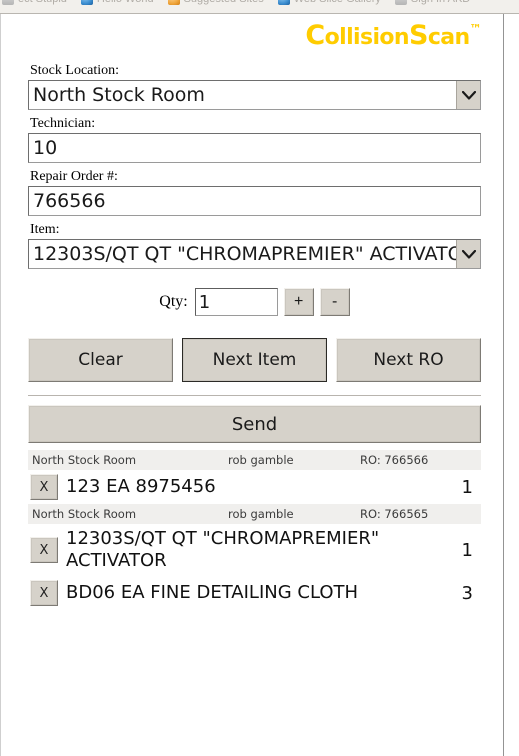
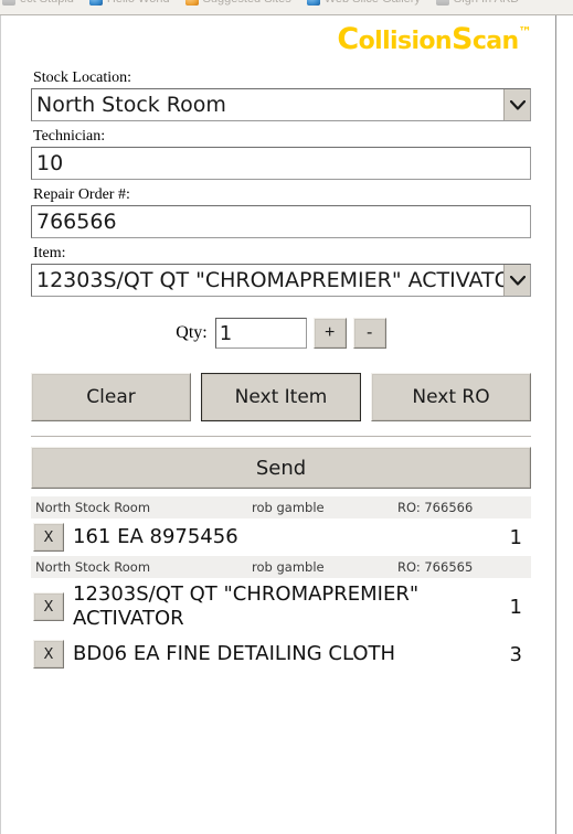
  CollisionScan™
  Stock Location:
  North Stock Room
  Technician:
  10
  Repair Order #:
  766566
  Item:
  12303S/QT QT "CHROMAPREMIER" ACTIVAT
  Qty:
  1
  +
  -
  Clear
  Next Item
  Next RO
  Send
  North Stock Room
  rob gamble
  RO: 766566
  X
- 123 EA 8975456
+ 161 EA 8975456
  1
  North Stock Room
  rob gamble
  RO: 766565
  X
  12303S/QT QT "CHROMAPREMIER" ACTIVATOR
  1
  X
  BD06 EA FINE DETAILING CLOTH
  3
